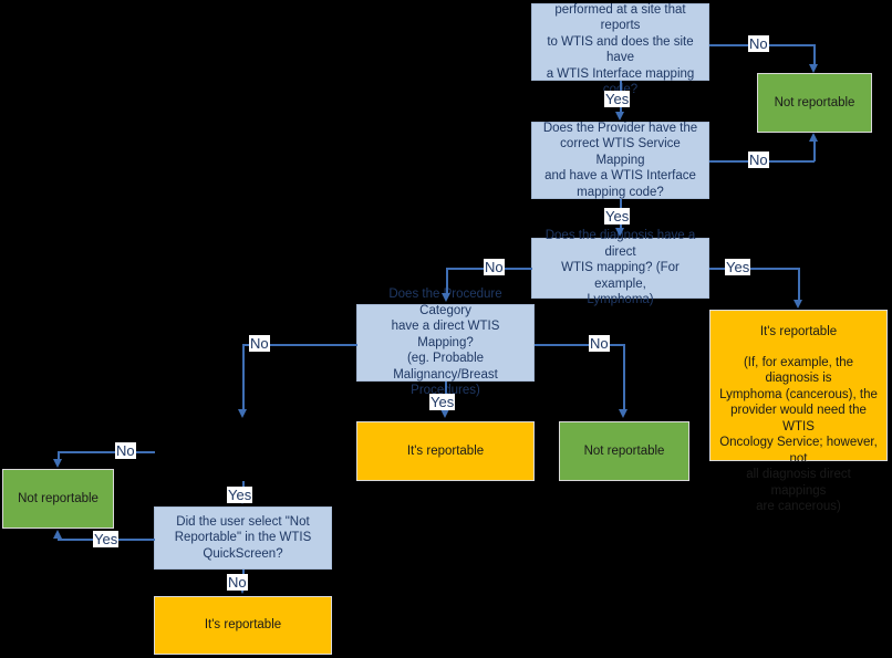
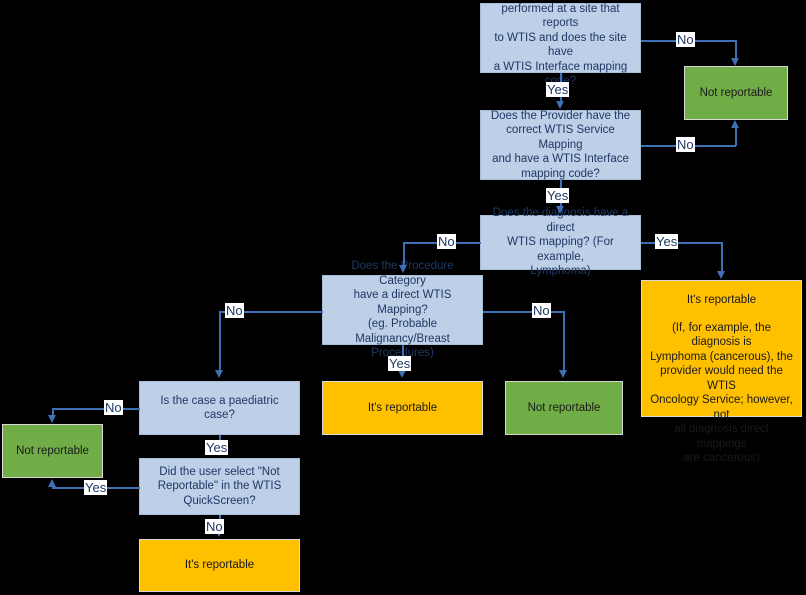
  performed at a site that reports
  to WTIS and does the site have
  a WTIS Interface mapping ?
  Not reportable
  Does the Provider have the
  correct WTIS Service Mapping
  and have a WTIS Interface
  mapping code?
  Does the diagnosis have a direct
  WTIS mapping? (For example,
  Lymphoma)
  It's reportable
  (If, for example, the diagnosis is
  Lymphoma (cancerous), the
  provider would need the WTIS
  Oncology Service; however, not
  all diagnosis direct mappings
  are cancerous)
  Does the Procedure Category
  have a direct WTIS Mapping?
  (eg. Probable Malignancy/Breast
  Procedures)
  It's reportable
  Not reportable
+ Is the case a paediatric case?
  Not reportable
  Did the user select "Not
  Reportable" in the WTIS
  QuickScreen?
  It's reportable
  No
  Yes
  No
  Yes
  No
  Yes
  No
  No
  Yes
  No
  Yes
  Yes
  No
